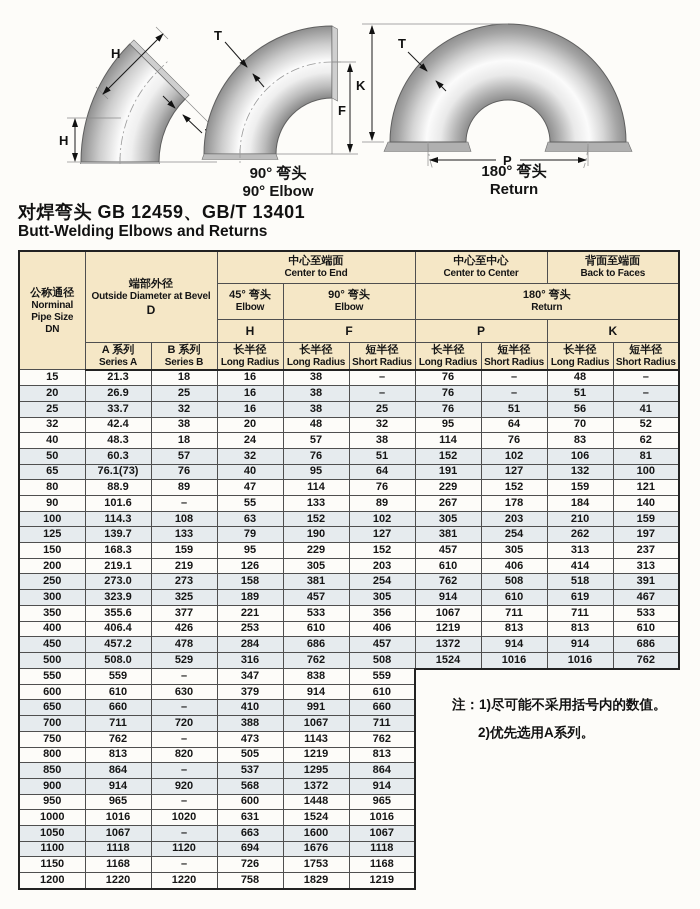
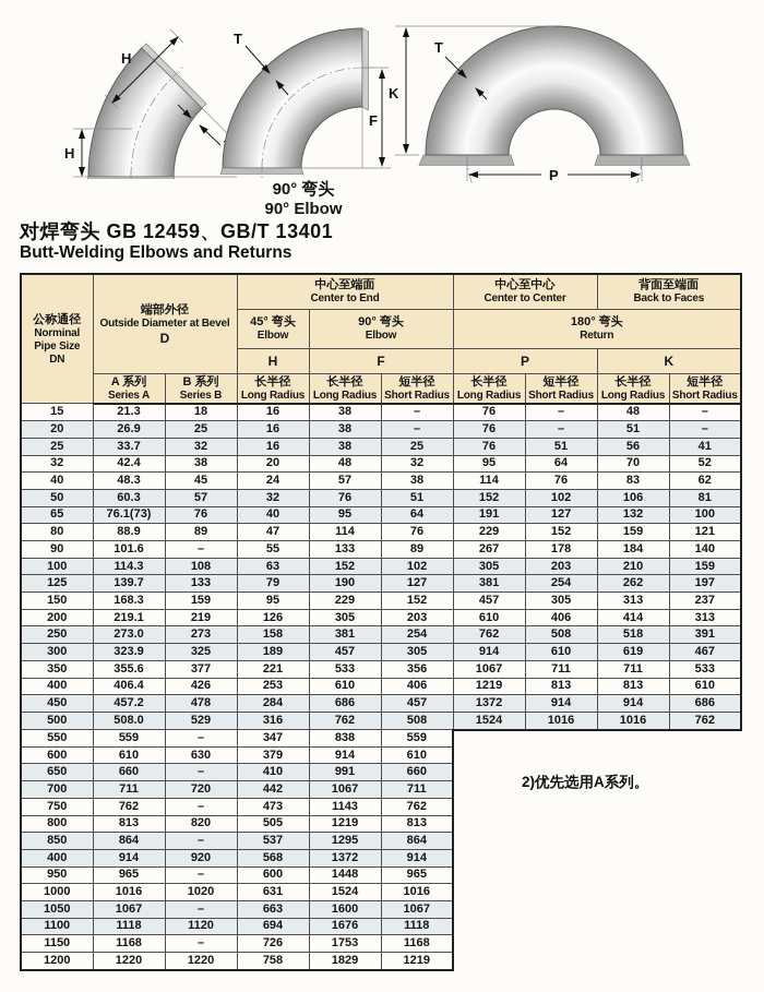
  H
  H
  T
  F
  90° 弯头
  90° Elbow
  K
  T
  P
- 180° 弯头
- Return
  对焊弯头 GB 12459、GB/T 13401
  Butt-Welding Elbows and Returns
  公称通径 Norminal Pipe Size DN	端部外径 Outside Diameter at Bevel D	中心至端面 Center to End	中心至中心 Center to Center	背面至端面 Back to Faces
  45° 弯头 Elbow	90° 弯头 Elbow	180° 弯头 Return
  H	F	P	K
  A 系列 Series A	B 系列 Series B	长半径 Long Radius	长半径 Long Radius	短半径 Short Radius	长半径 Long Radius	短半径 Short Radius	长半径 Long Radius	短半径 Short Radius
  15	21.3	18	16	38	–	76	–	48	–
  20	26.9	25	16	38	–	76	–	51	–
  25	33.7	32	16	38	25	76	51	56	41
  32	42.4	38	20	48	32	95	64	70	52
- 40	48.3	18	24	57	38	114	76	83	62
+ 40	48.3	45	24	57	38	114	76	83	62
  50	60.3	57	32	76	51	152	102	106	81
  65	76.1(73)	76	40	95	64	191	127	132	100
  80	88.9	89	47	114	76	229	152	159	121
  90	101.6	–	55	133	89	267	178	184	140
  100	114.3	108	63	152	102	305	203	210	159
  125	139.7	133	79	190	127	381	254	262	197
  150	168.3	159	95	229	152	457	305	313	237
  200	219.1	219	126	305	203	610	406	414	313
  250	273.0	273	158	381	254	762	508	518	391
  300	323.9	325	189	457	305	914	610	619	467
  350	355.6	377	221	533	356	1067	711	711	533
  400	406.4	426	253	610	406	1219	813	813	610
  450	457.2	478	284	686	457	1372	914	914	686
  500	508.0	529	316	762	508	1524	1016	1016	762
  550	559	–	347	838	559
  600	610	630	379	914	610
  650	660	–	410	991	660
- 700	711	720	388	1067	711
+ 700	711	720	442	1067	711
  750	762	–	473	1143	762
  800	813	820	505	1219	813
  850	864	–	537	1295	864
- 900	914	920	568	1372	914
+ 400	914	920	568	1372	914
  950	965	–	600	1448	965
  1000	1016	1020	631	1524	1016
  1050	1067	–	663	1600	1067
  1100	1118	1120	694	1676	1118
  1150	1168	–	726	1753	1168
  1200	1220	1220	758	1829	1219
- 注：1)尽可能不采用括号内的数值。
  2)优先选用A系列。
